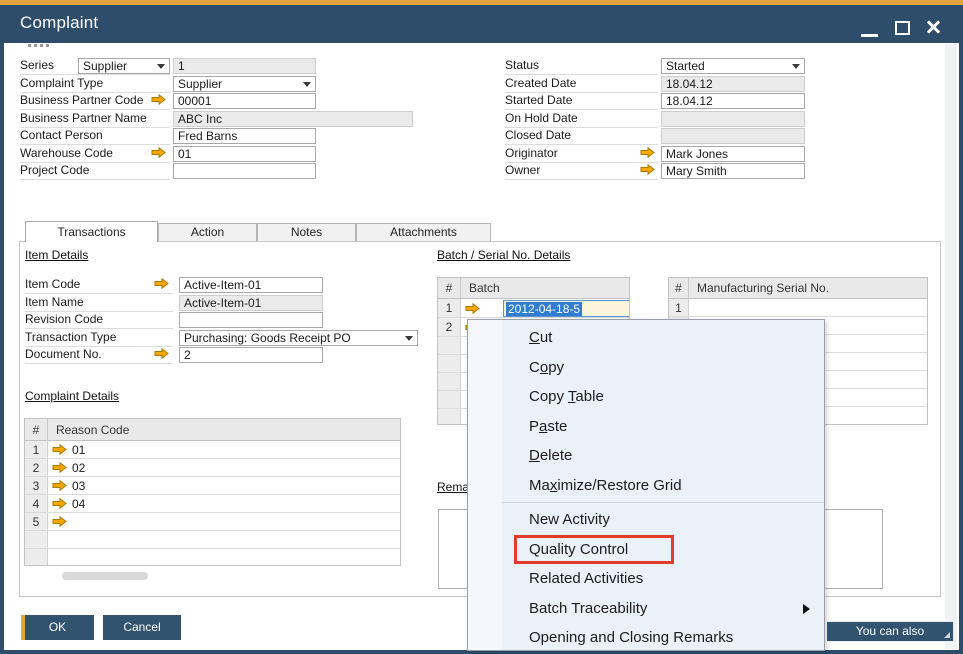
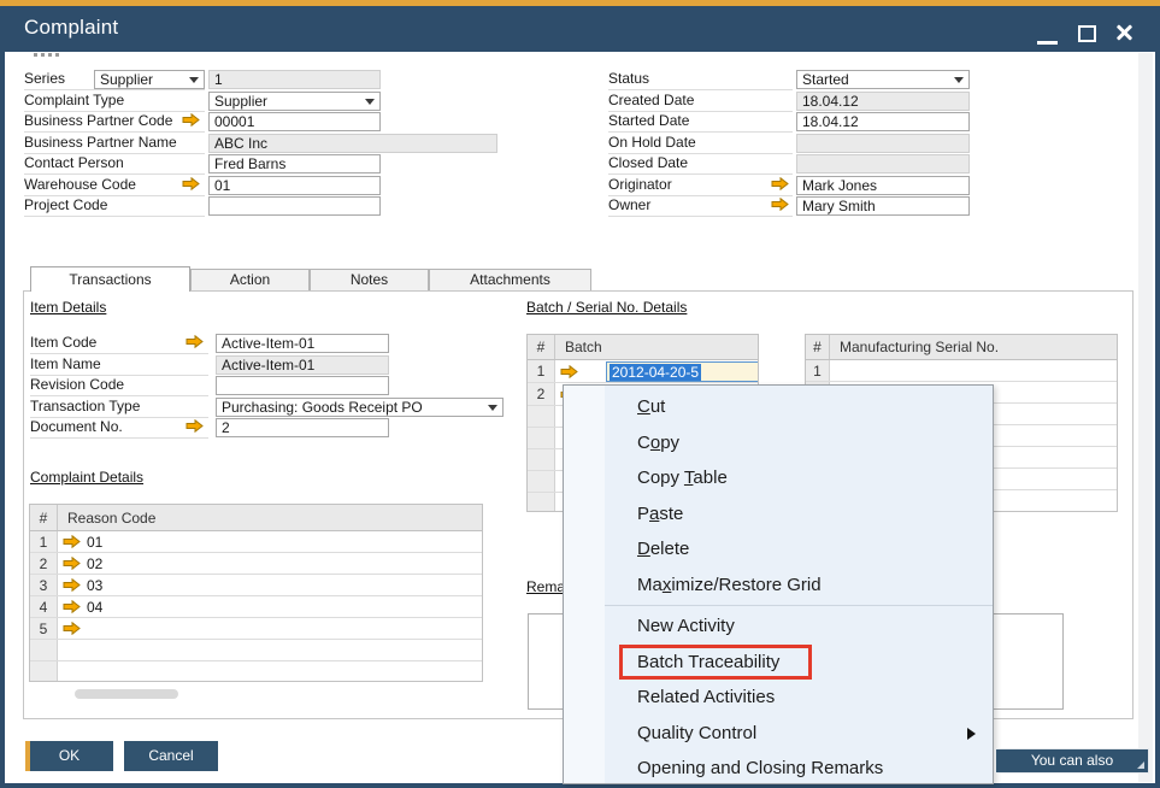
  Complaint
  Series
  Supplier
  1
  Complaint Type
  Supplier
  Business Partner Code
  00001
  Business Partner Name
  ABC Inc
  Contact Person
  Fred Barns
  Warehouse Code
  01
  Project Code
  Status
  Started
  Created Date
  18.04.12
  Started Date
  18.04.12
  On Hold Date
  Closed Date
  Originator
  Mark Jones
  Owner
  Mary Smith
  Transactions
  Action
  Notes
  Attachments
  Item Details
  Item Code
  Active-Item-01
  Item Name
  Active-Item-01
  Revision Code
  Transaction Type
  Purchasing: Goods Receipt PO
  Document No.
  2
  Complaint Details
  #
  Reason Code
  1
  01
  2
  02
  3
  03
  4
  04
  5
  Batch / Serial No. Details
  #
  Batch
  1
- 2012-04-18-5
+ 2012-04-20-5
  2
  #
  Manufacturing Serial No.
  1
  OK
  Cancel
  You can also
  Cut
  Copy
  Copy Table
  Paste
  Delete
  Maximize/Restore Grid
  New Activity
- Quality Control
+ Batch Traceability
  Related Activities
- Batch Traceability
+ Quality Control
  Opening and Closing Remarks
